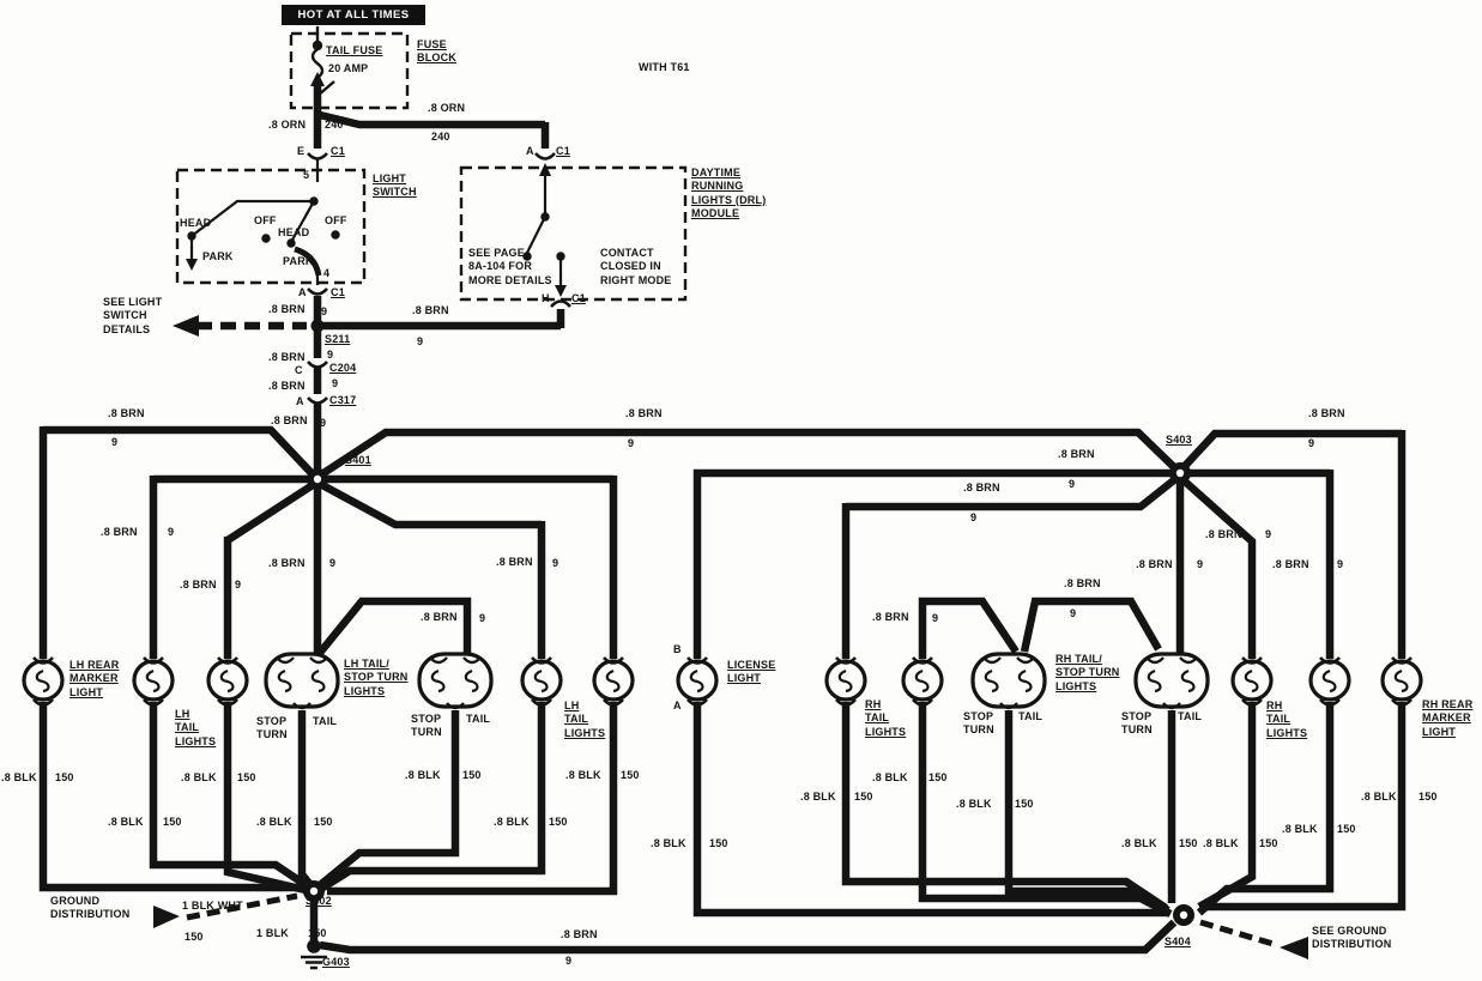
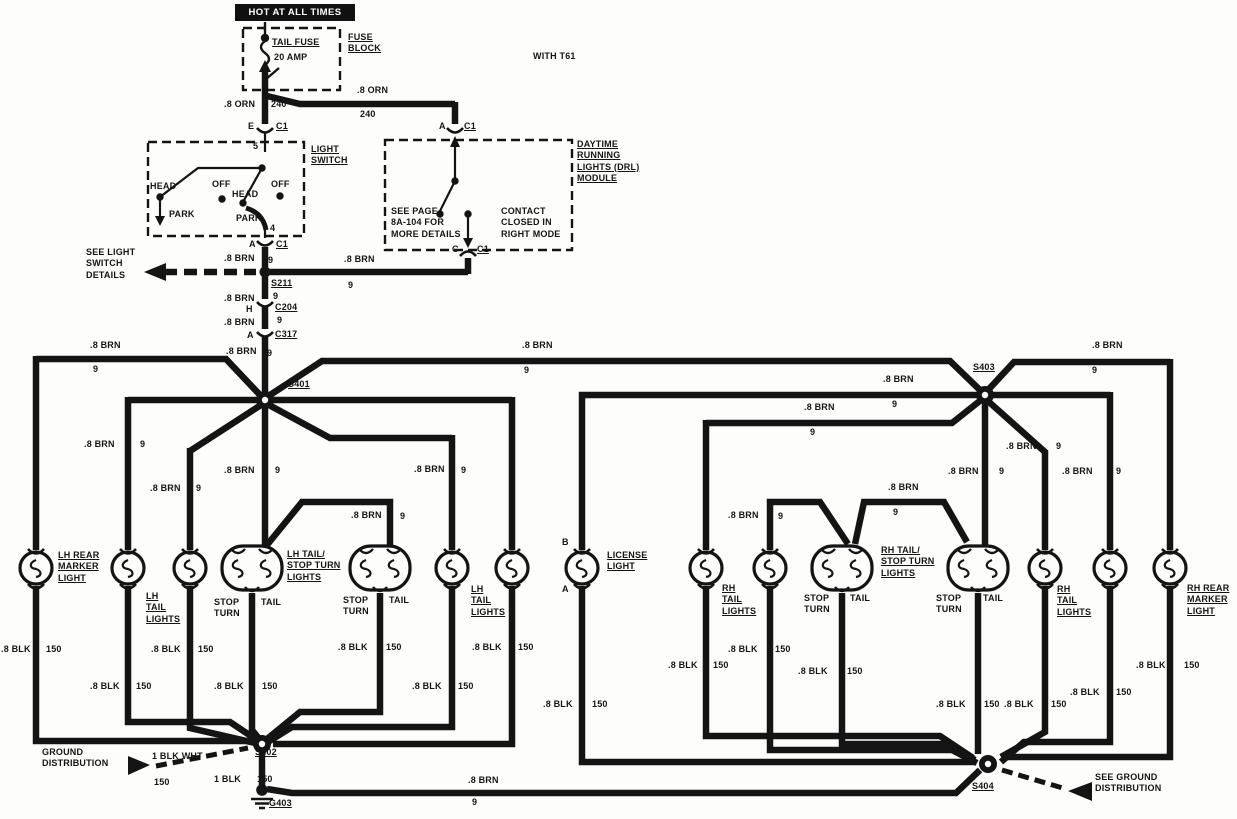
  HOT AT ALL TIMES
  TAIL FUSE
  20 AMP
  FUSE
  BLOCK
  WITH T61
  .8 ORN
  240
  .8 ORN
  240
  E
  C1
  A
  C1
  LIGHT
  SWITCH
  5
  HEAD
  OFF
  HEAD
  OFF
  PARK
  PARK
  4
  A
  C1
  SEE LIGHT
  SWITCH
  DETAILS
  .8 BRN
  9
  S211
  9
  .8 BRN
  9
  DAYTIME
  RUNNING
  LIGHTS (DRL)
  MODULE
  SEE PAGE
  8A-104 FOR
  MORE DETAILS
  CONTACT
  CLOSED IN
  RIGHT MODE
- H
+ C
  C1
  .8 BRN
- C
+ H
  C204
  9
  .8 BRN
  A
  C317
  .8 BRN
  9
  .8 BRN
  9
  S401
  .8 BRN
  9
  .8 BRN
  9
  .8 BRN
  9
  .8 BRN
  9
  .8 BRN
  9
  .8 BRN
  9
  .8 BRN
  9
  .8 BRN
  9
  S403
  .8 BRN
  9
  .8 BRN
  9
  .8 BRN
  9
  .8 BRN
  9
  .8 BRN
  9
  .8 BRN
  9
  LH REAR
  MARKER
  LIGHT
  LH
  TAIL
  LIGHTS
  STOP
  TURN
  TAIL
  LH TAIL/
  STOP TURN
  LIGHTS
  STOP
  TURN
  TAIL
  LH
  TAIL
  LIGHTS
  B
  A
  LICENSE
  LIGHT
  RH
  TAIL
  LIGHTS
  RH TAIL/
  STOP TURN
  LIGHTS
  STOP
  TURN
  TAIL
  STOP
  TURN
  TAIL
  RH
  TAIL
  LIGHTS
  RH REAR
  MARKER
  LIGHT
  .8 BLK
  150
  .8 BLK
  150
  .8 BLK
  150
  .8 BLK
  150
  .8 BLK
  150
  .8 BLK
  150
  .8 BLK
  150
  .8 BLK
  150
  .8 BLK
  150
  .8 BLK
  150
  .8 BLK
  150
  .8 BLK
  150
  .8 BLK
  150
  .8 BLK
  150
  .8 BLK
  150
  GROUND
  DISTRIBUTION
  1 BLK WHT
  150
  S402
  1 BLK
  150
  G403
  .8 BRN
  9
  S404
  SEE GROUND
  DISTRIBUTION
